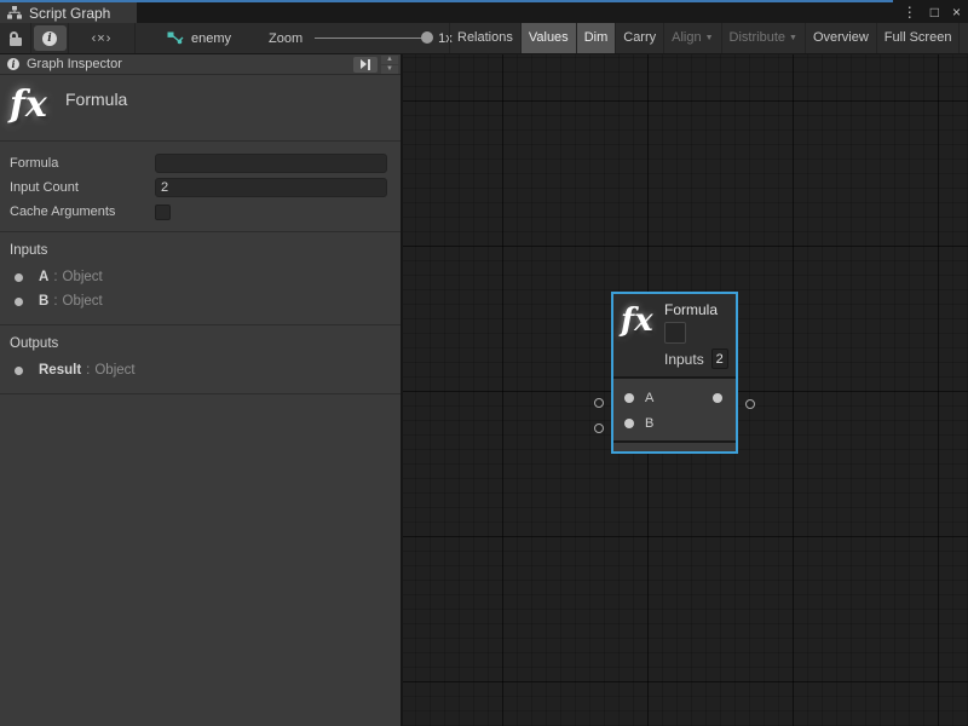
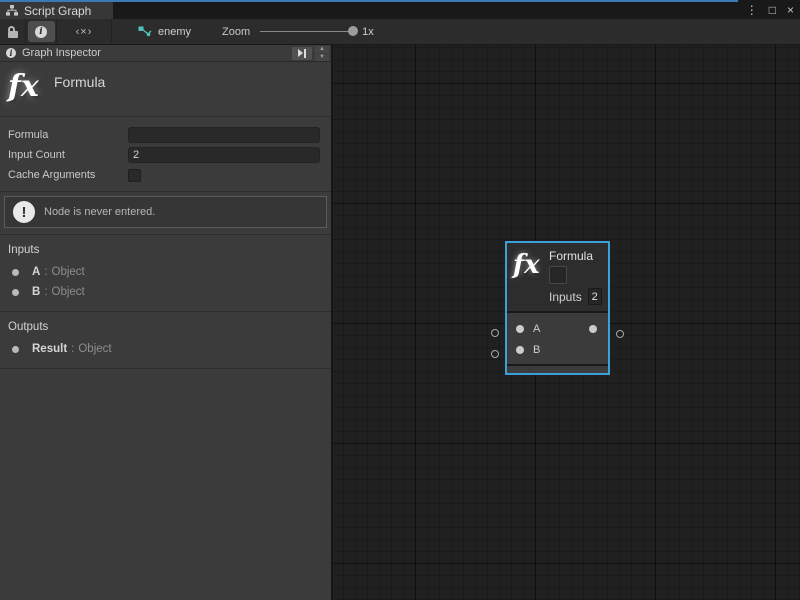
  Script Graph
  ⋮
  □
  ×
  i
  ‹×›
  enemy
  Zoom
  1x
- Relations
- Values
- Dim
- Carry
- Align
- Distribute
- Overview
- Full Screen
  i
  Graph Inspector
  fx
  Formula
  Formula
  Input Count
  2
  Cache Arguments
+ !
+ Node is never entered.
  Inputs
  A
  :
  Object
  B
  :
  Object
  Outputs
  Result
  :
  Object
  fx
  Formula
  Inputs
  2
  A
  B
